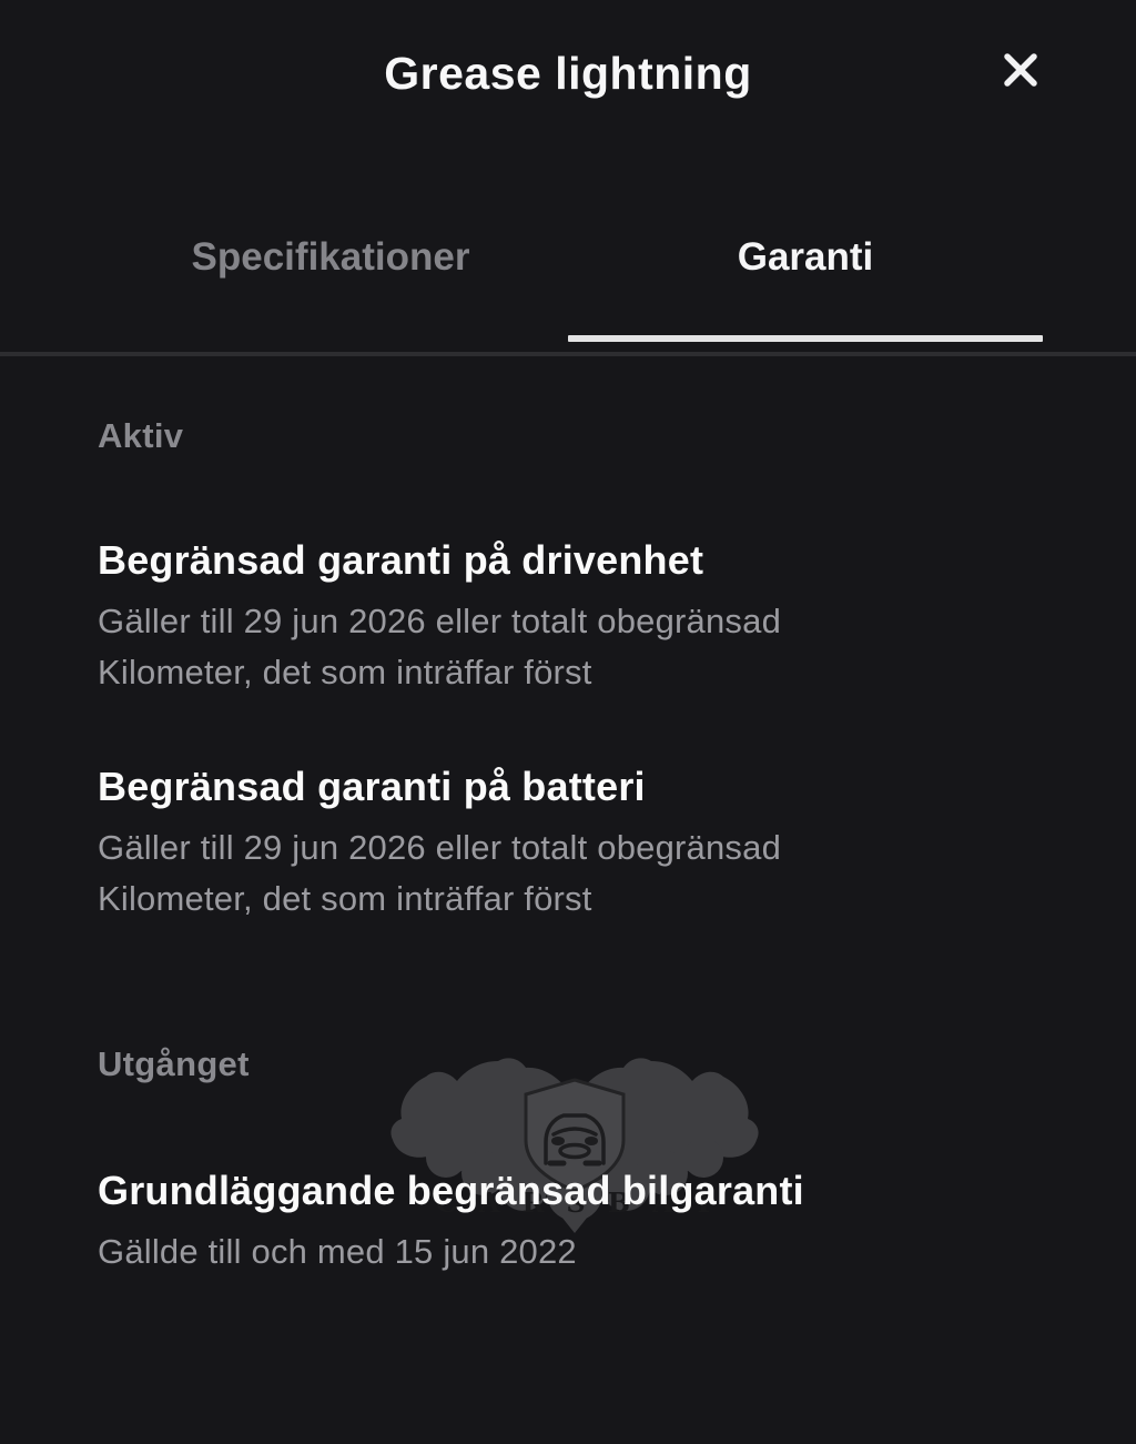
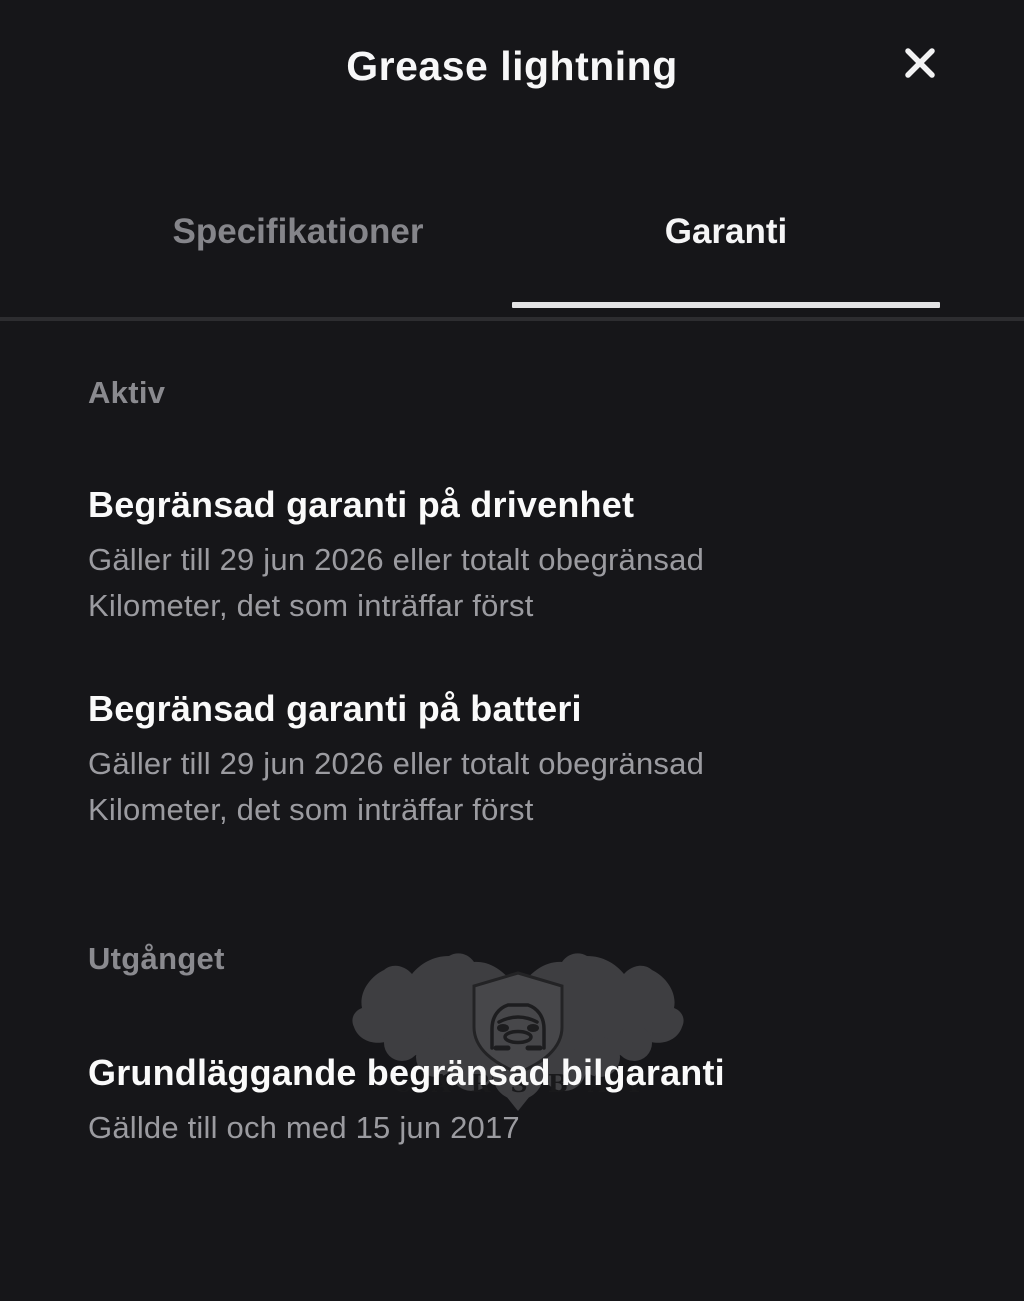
  Grease lightning
  Specifikationer
  Garanti
  CARSBAT
  Aktiv
  Begränsad garanti på drivenhet
  Gäller till 29 jun 2026 eller totalt obegränsad Kilometer, det som inträffar först
  Begränsad garanti på batteri
  Gäller till 29 jun 2026 eller totalt obegränsad Kilometer, det som inträffar först
  Utgånget
  Grundläggande begränsad bilgaranti
- Gällde till och med 15 jun 2022
+ Gällde till och med 15 jun 2017
